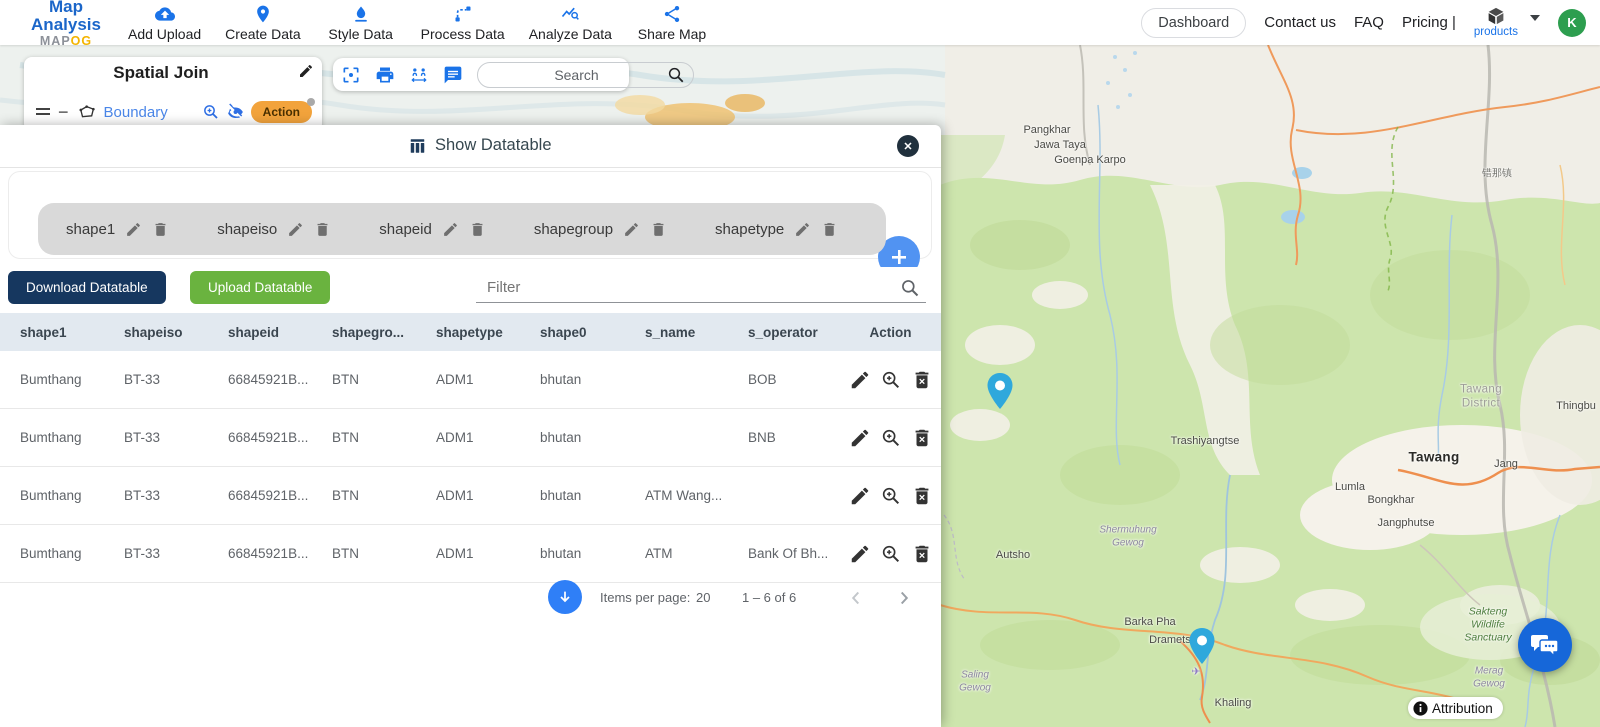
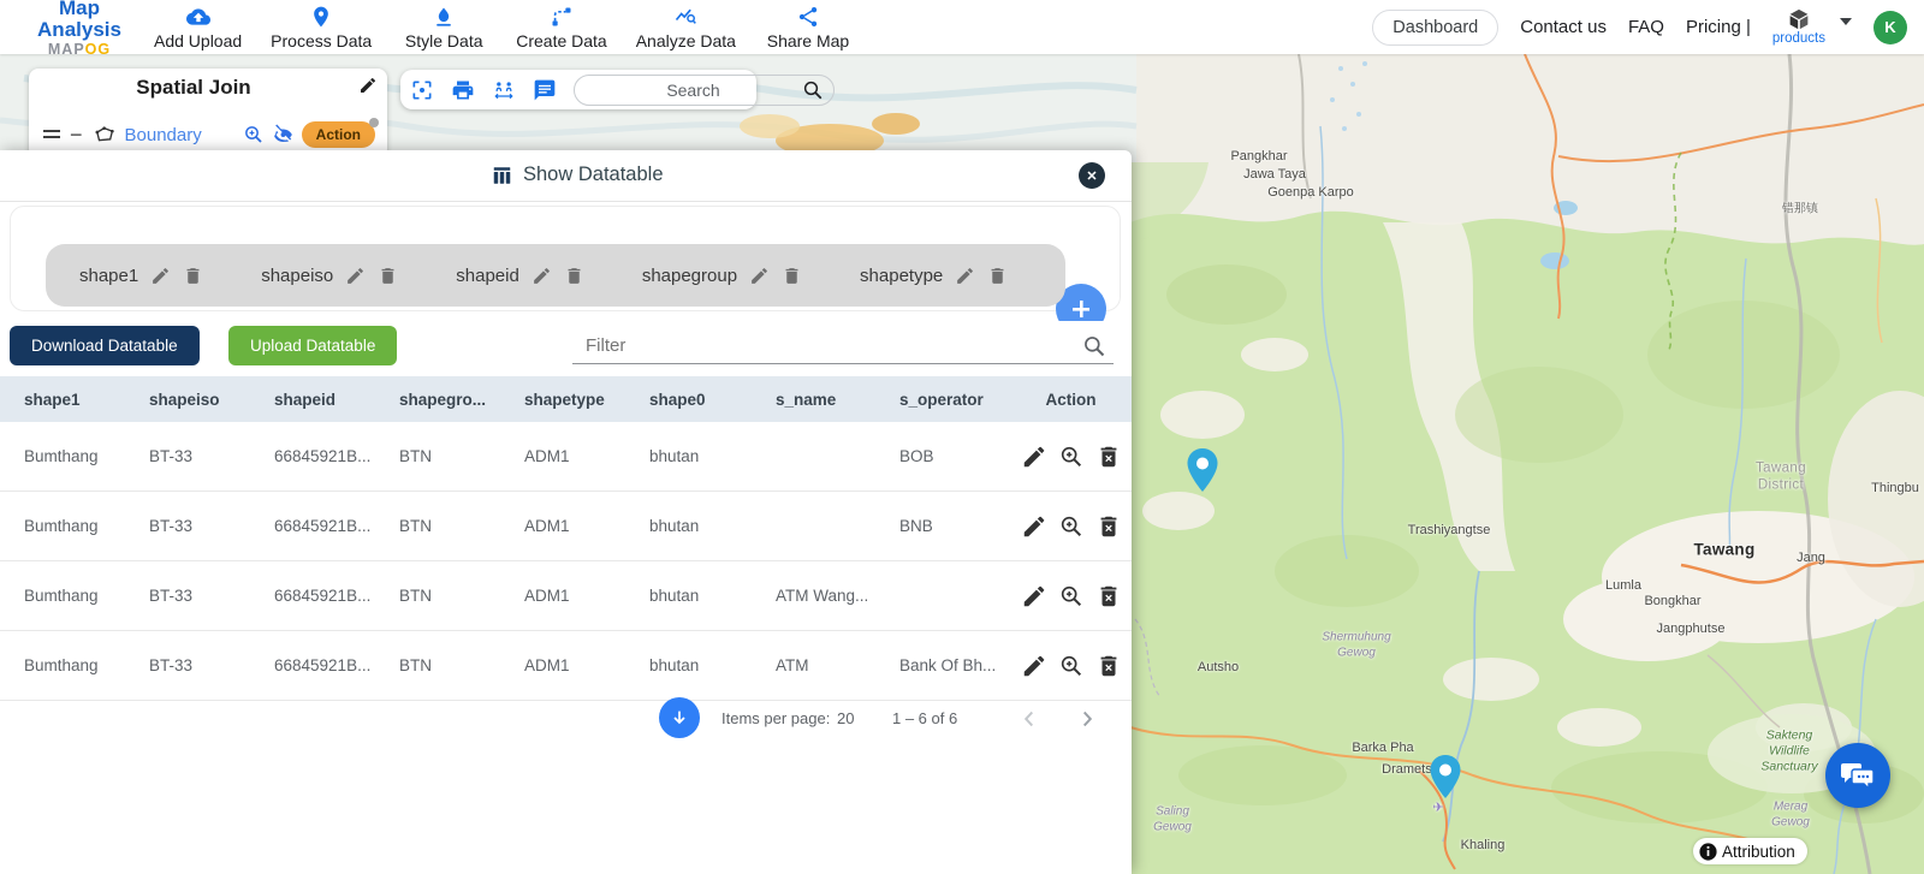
  Pangkhar
  Jawa Taya
  Goenpa Karpo
  Trashiyangtse
  Tawang
  District
  Thingbu
  Tawang
  Jang
  Lumla
  Bongkhar
  Jangphutse
  Autsho
  Shermuhung
  Gewog
  Barka Pha
  Dramets
  Saling
  Gewog
  Sakteng
  Wildlife
  Sanctuary
  Merag
  Gewog
  Khaling
  错那镇
  ✈
  Attribution
  Map Analysis
  MAPOG
  Add Upload
- Create Data
+ Process Data
  Style Data
- Process Data
+ Create Data
  Analyze Data
  Share Map
  Dashboard
  Contact us
  FAQ
  Pricing |
  products
  K
  Spatial Join
  −
  Boundary
  Action
  Search
  Show Datatable
  ✕
  shape1
  shapeiso
  shapeid
  shapegroup
  shapetype
  Download Datatable
  Upload Datatable
  Filter
  shape1
  shapeiso
  shapeid
  shapegro...
  shapetype
  shape0
  s_name
  s_operator
  Action
  Bumthang
  BT-33
  66845921B...
  BTN
  ADM1
  bhutan
  BOB
  Bumthang
  BT-33
  66845921B...
  BTN
  ADM1
  bhutan
  BNB
  Bumthang
  BT-33
  66845921B...
  BTN
  ADM1
  bhutan
  ATM Wang...
  Bumthang
  BT-33
  66845921B...
  BTN
  ADM1
  bhutan
  ATM
  Bank Of Bh...
  Items per page:
  20
  1 – 6 of 6
